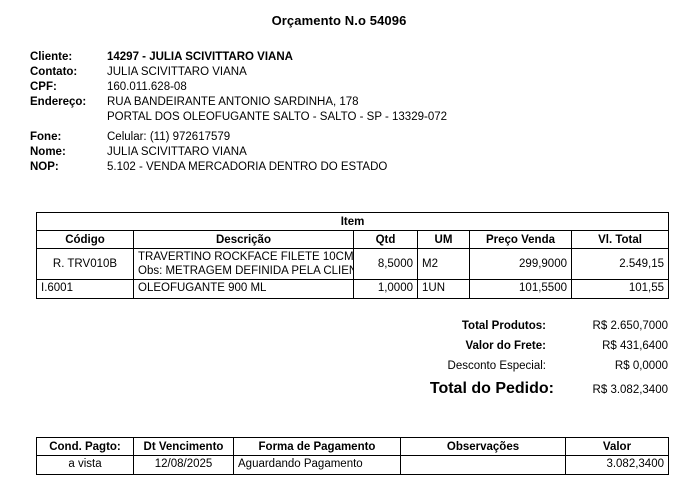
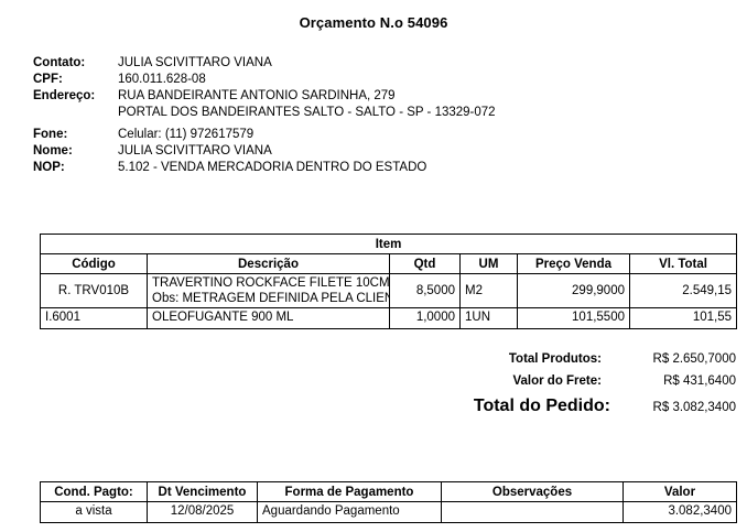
  Orçamento N.o 54096
- Cliente:
- 14297 - JULIA SCIVITTARO VIANA
  Contato:
  JULIA SCIVITTARO VIANA
  CPF:
  160.011.628-08
  Endereço:
- RUA BANDEIRANTE ANTONIO SARDINHA, 178
+ RUA BANDEIRANTE ANTONIO SARDINHA, 279
- PORTAL DOS OLEOFUGANTE SALTO - SALTO - SP - 13329-072
+ PORTAL DOS BANDEIRANTES SALTO - SALTO - SP - 13329-072
  Fone:
  Celular: (11) 972617579
  Nome:
  JULIA SCIVITTARO VIANA
  NOP:
  5.102 - VENDA MERCADORIA DENTRO DO ESTADO
  Item
  Código	Descrição	Qtd	UM	Preço Venda	Vl. Total
  R. TRV010B	TRAVERTINO ROCKFACE FILETE 10CM Obs: METRAGEM DEFINIDA PELA CLIE	8,5000	M2	299,9000	2.549,15
  I.6001	OLEOFUGANTE 900 ML	1,0000	1UN	101,5500	101,55
  Total Produtos:
  R$ 2.650,7000
  Valor do Frete:
  R$ 431,6400
- Desconto Especial:
- R$ 0,0000
  Total do Pedido:
  R$ 3.082,3400
  Cond. Pagto:	Dt Vencimento	Forma de Pagamento	Observações	Valor
  a vista	12/08/2025	Aguardando Pagamento		3.082,3400
